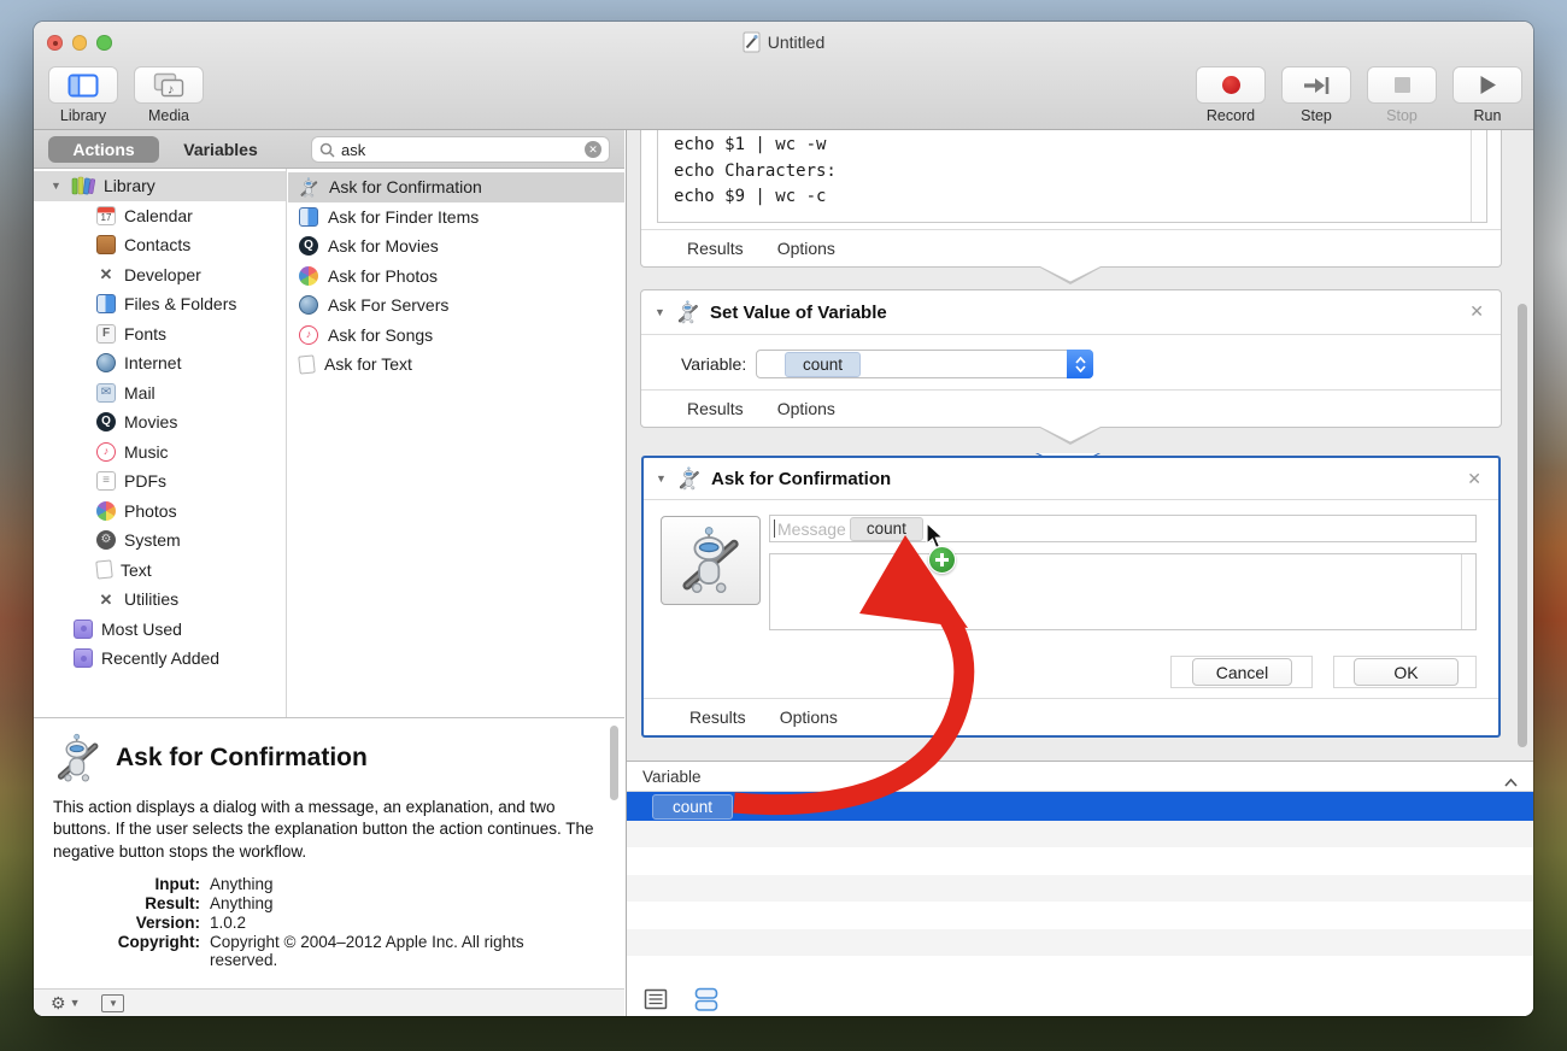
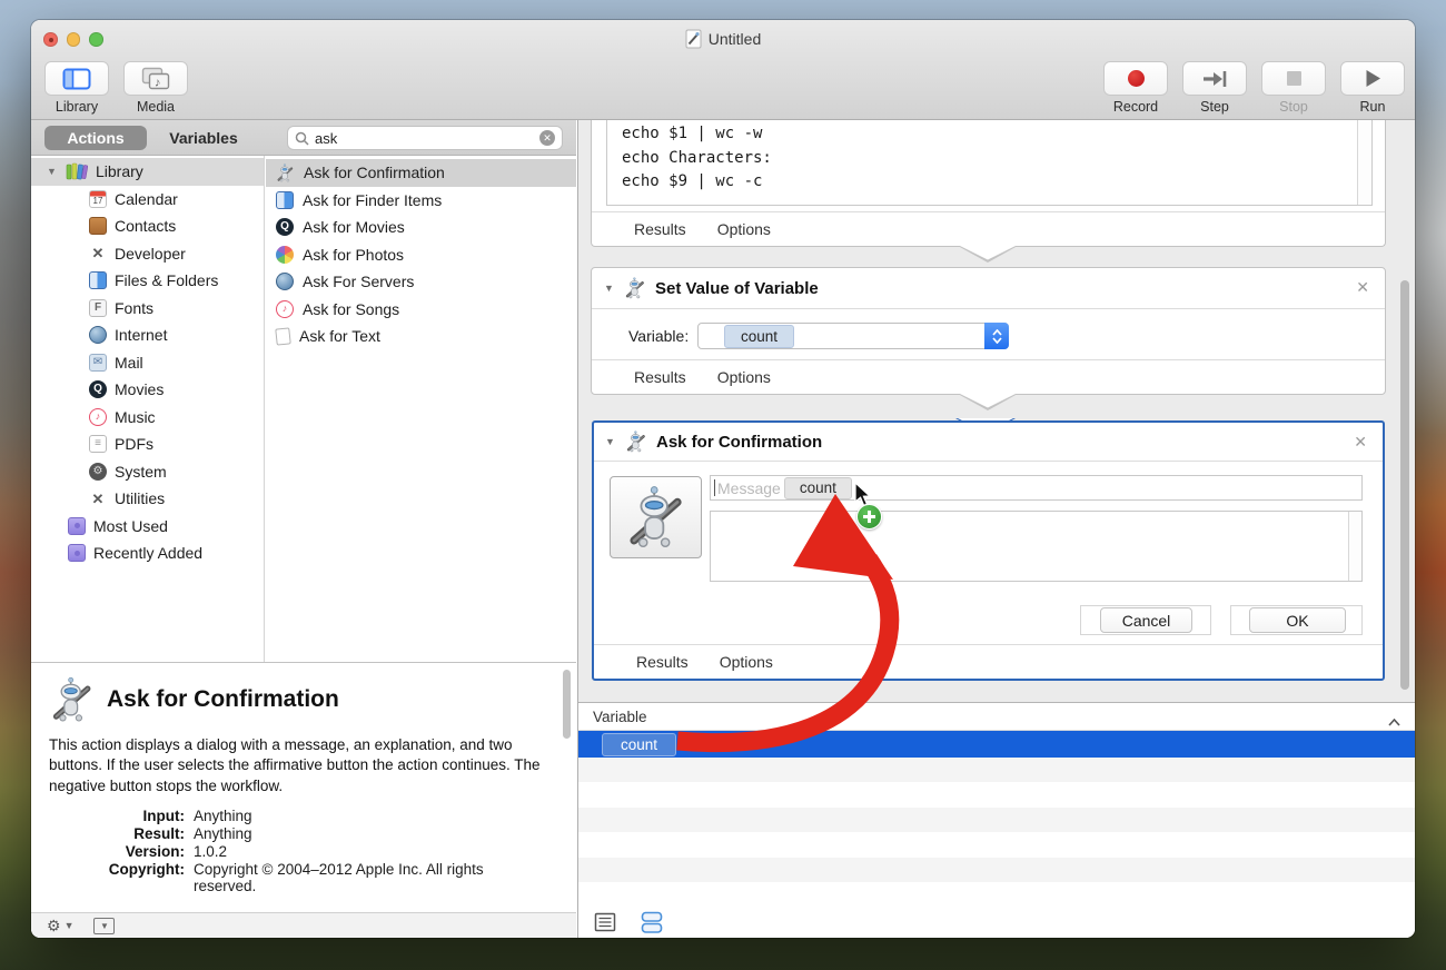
  Untitled
  Library
  ♪
  Media
  Record
  Step
  Stop
  Run
  Actions
  Variables
  ask
  ✕
  ▼
  Library
  17
  Calendar
  Contacts
  ✕
  Developer
  Files & Folders
  F
  Fonts
  Internet
  ✉
  Mail
  Q
  Movies
  ♪
  Music
  ≡
  PDFs
- Photos
  ⚙
  System
- Text
  ✕
  Utilities
  Most Used
  Recently Added
  Ask for Confirmation
  Ask for Finder Items
  Q
  Ask for Movies
  Ask for Photos
  Ask For Servers
  ♪
  Ask for Songs
  Ask for Text
  Ask for Confirmation
- This action displays a dialog with a message, an explanation, and two buttons. If the user selects the explanation button the action continues. The negative button stops the workflow.
+ This action displays a dialog with a message, an explanation, and two buttons. If the user selects the affirmative button the action continues. The negative button stops the workflow.
  Input:
  Anything
  Result:
  Anything
  Version:
  1.0.2
  Copyright:
  Copyright © 2004–2012 Apple Inc. All rights reserved.
  ⚙
  ▼
  ▼
  echo $1 | wc -w
  echo Characters:
  echo $9 | wc -c
  Results
  Options
  ▼
  Set Value of Variable
  ✕
  Variable:
  count
  Results
  Options
  ▼
  Ask for Confirmation
  ✕
  Message
  count
  Cancel
  OK
  Results
  Options
  Variable
  count
